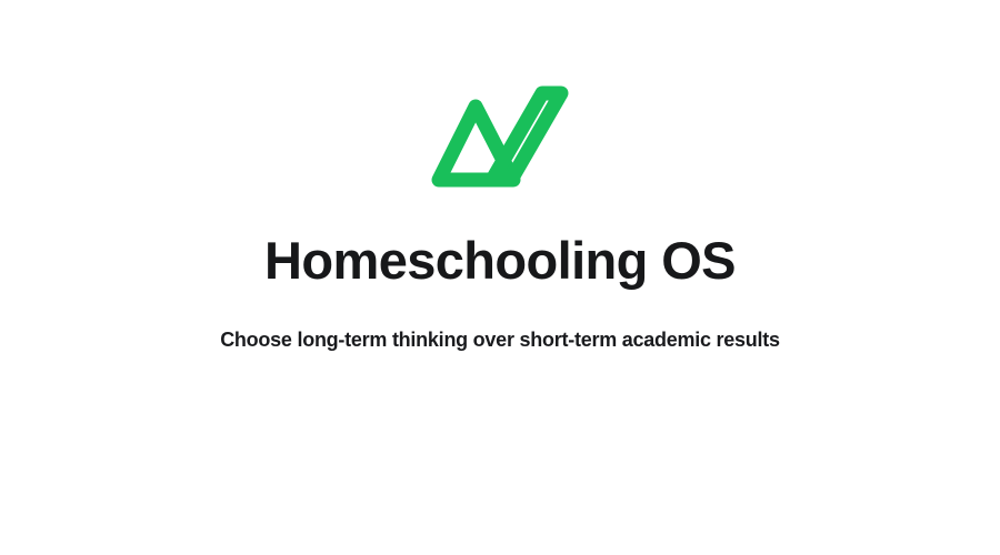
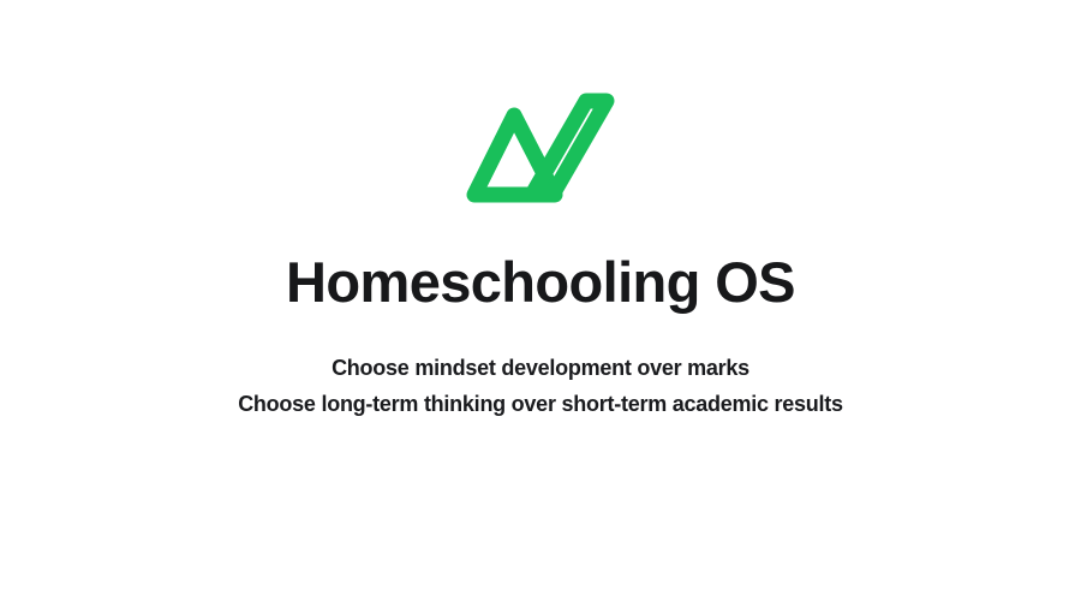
  Homeschooling OS
+ Choose mindset development over marks
  Choose long-term thinking over short-term academic results
